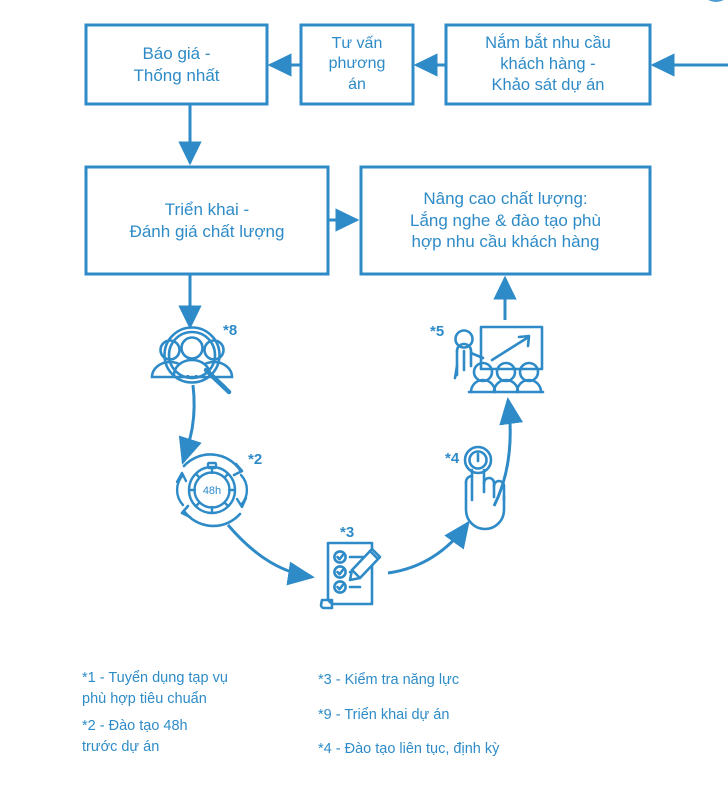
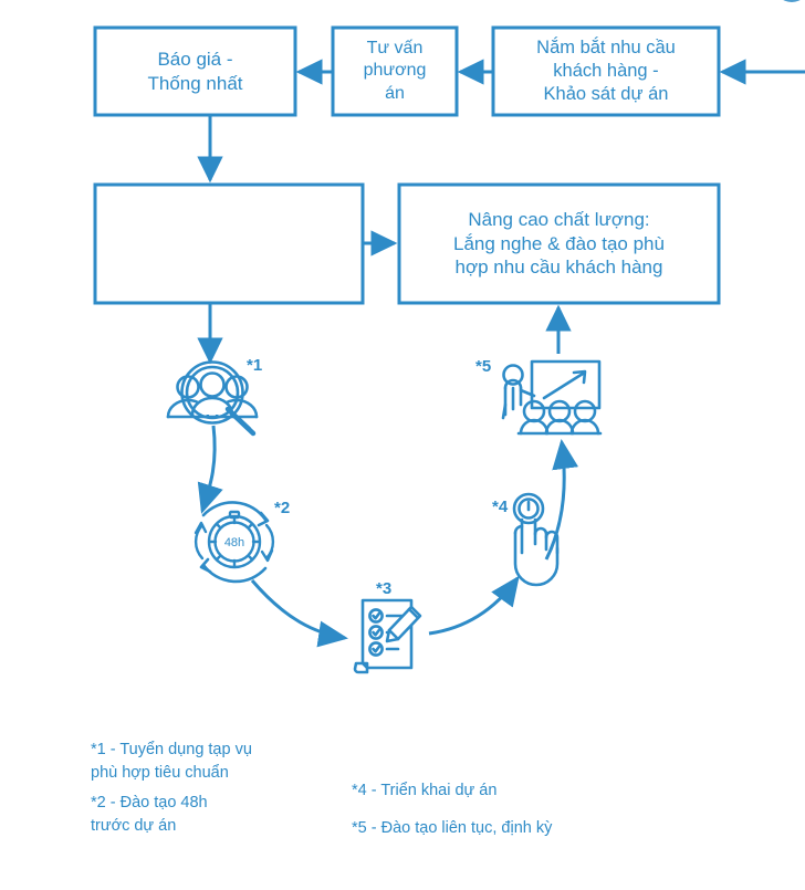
  48h
  Báo giá -
  Thống nhất
  Tư vấn
  phương
  án
  Nắm bắt nhu cầu
  khách hàng -
  Khảo sát dự án
- Triển khai -
- Đánh giá chất lượng
  Nâng cao chất lượng:
  Lắng nghe & đào tạo phù
  hợp nhu cầu khách hàng
- *8
+ *1
  *2
  *3
  *4
  *5
  *1 - Tuyển dụng tạp vụ
  phù hợp tiêu chuẩn
  *2 - Đào tạo 48h
  trước dự án
- *3 - Kiểm tra năng lực
- *9 - Triển khai dự án
+ *4 - Triển khai dự án
- *4 - Đào tạo liên tục, định kỳ
+ *5 - Đào tạo liên tục, định kỳ
